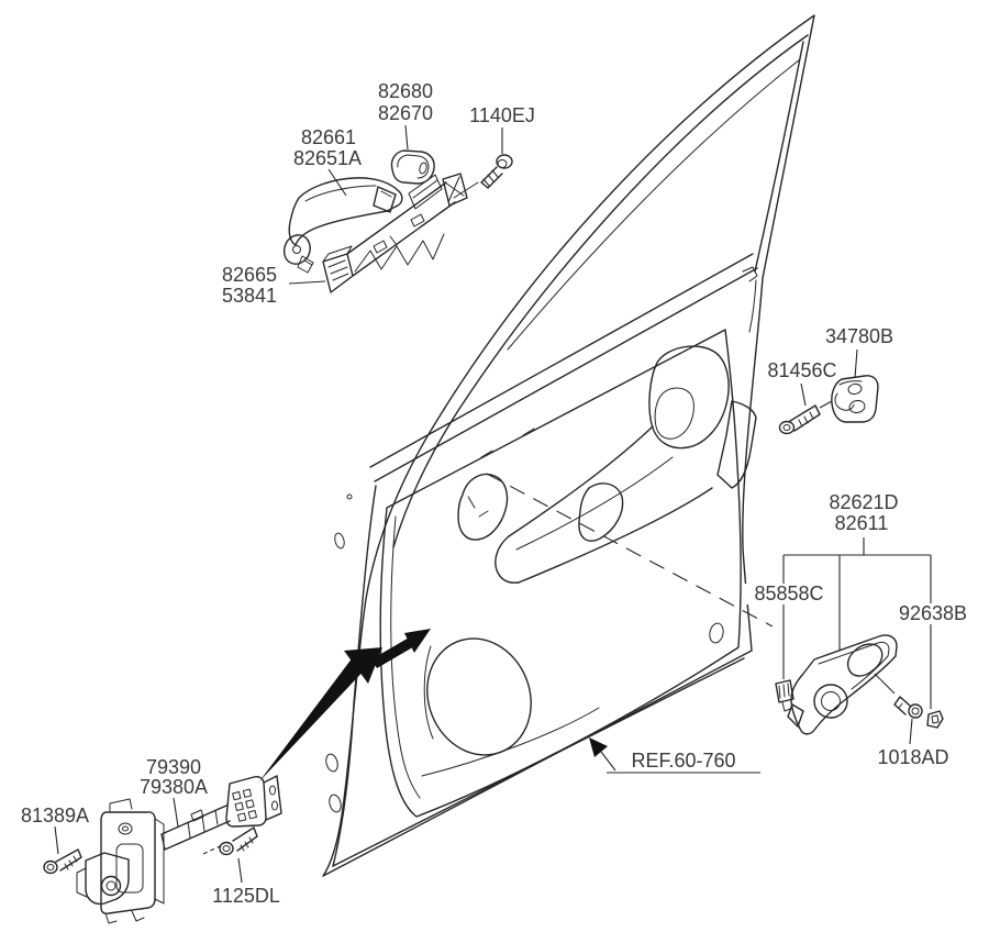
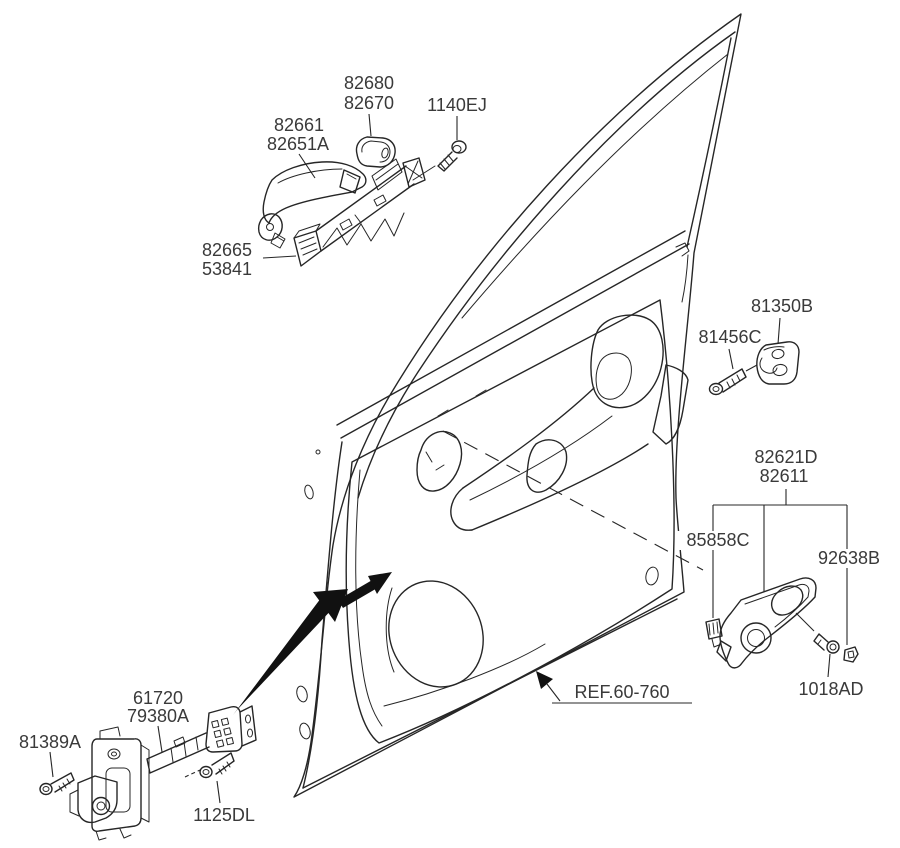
  82680
  82670
  1140EJ
  82661
  82651A
  82665
  53841
- 34780B
+ 81350B
  81456C
  82621D
  82611
  85858C
  92638B
  1018AD
  REF.60-760
- 79390
+ 61720
  79380A
  81389A
  1125DL
